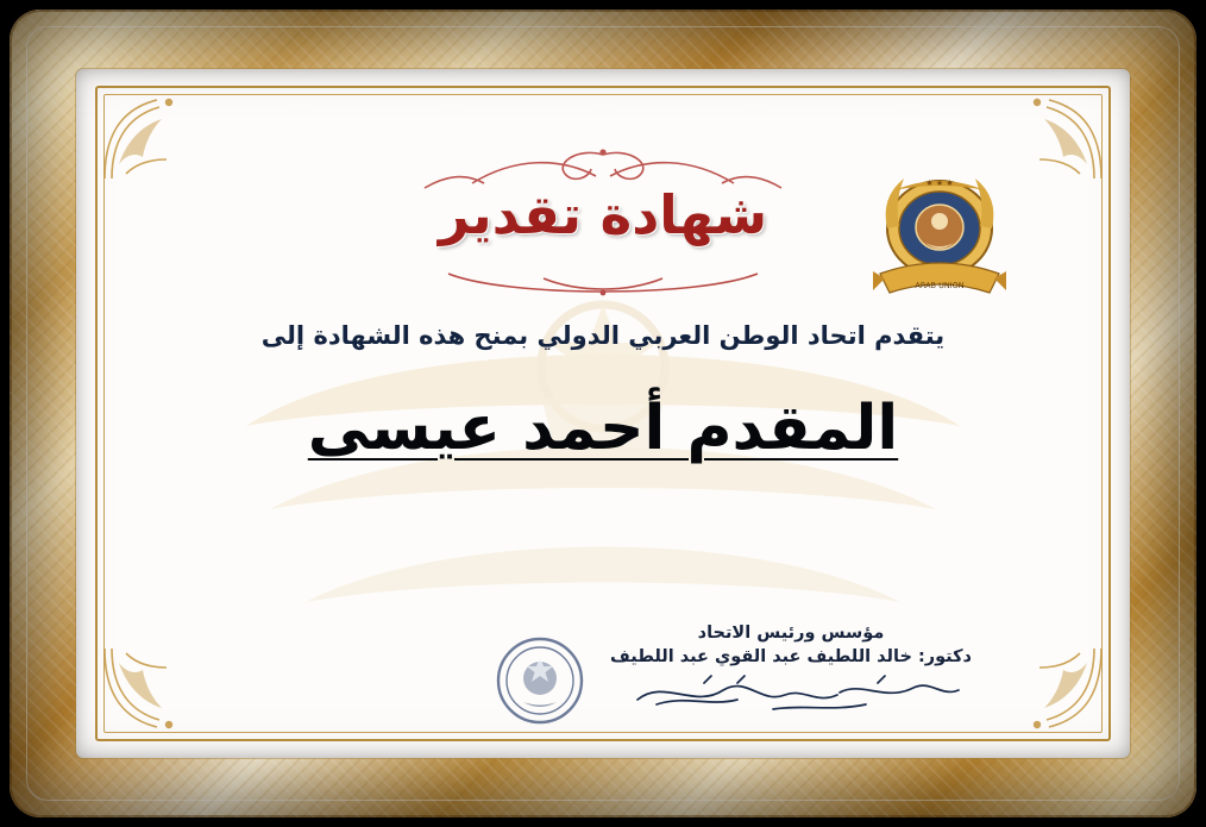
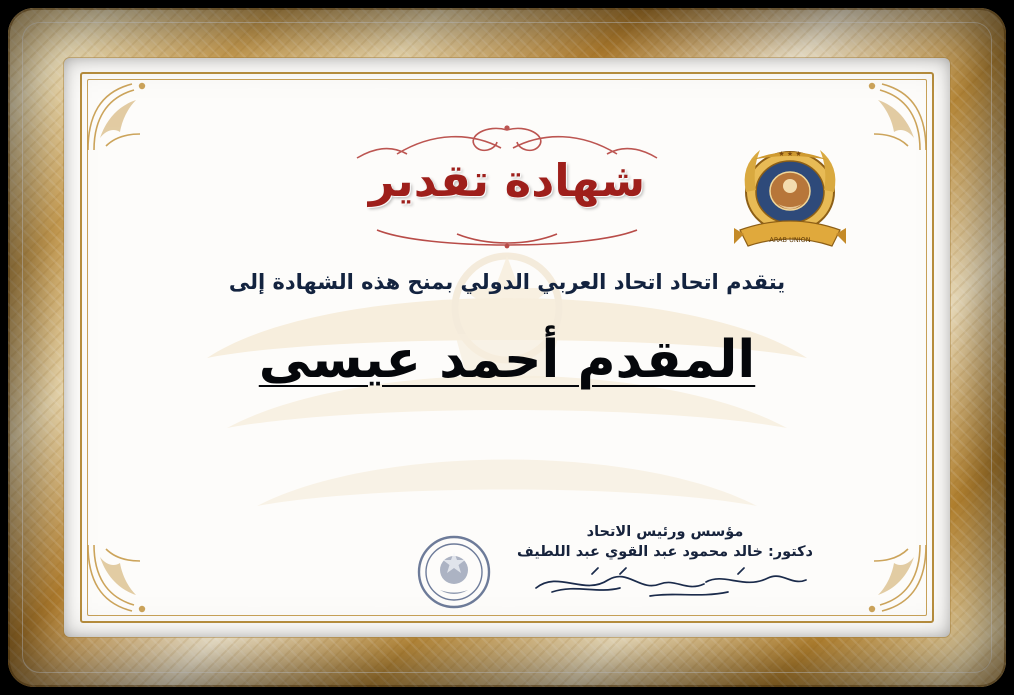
  ★ ★ ★
  ARAB UNION
  شهادة تقدير
- يتقدم اتحاد الوطن العربي الدولي بمنح هذه الشهادة إلى
+ يتقدم اتحاد اتحاد العربي الدولي بمنح هذه الشهادة إلى
  المقدم أحمد عيسى
  مؤسس ورئيس الاتحاد
- دكتور: خالد اللطيف عبد القوي عبد اللطيف
+ دكتور: خالد محمود عبد القوي عبد اللطيف
